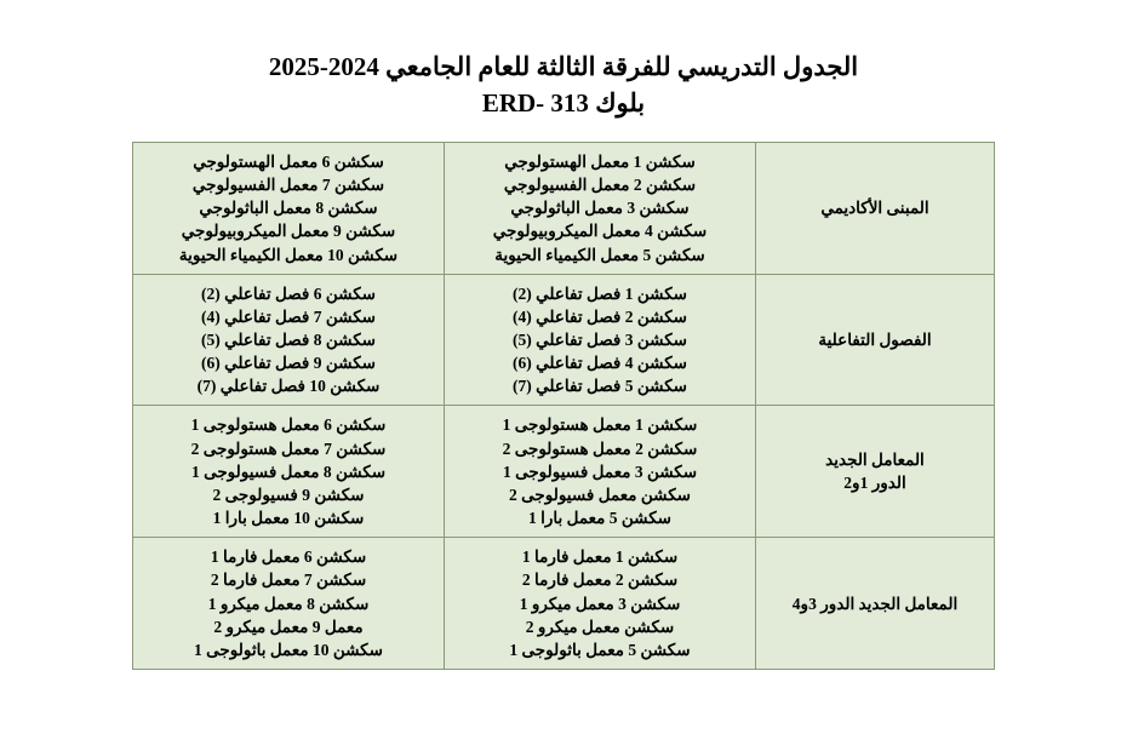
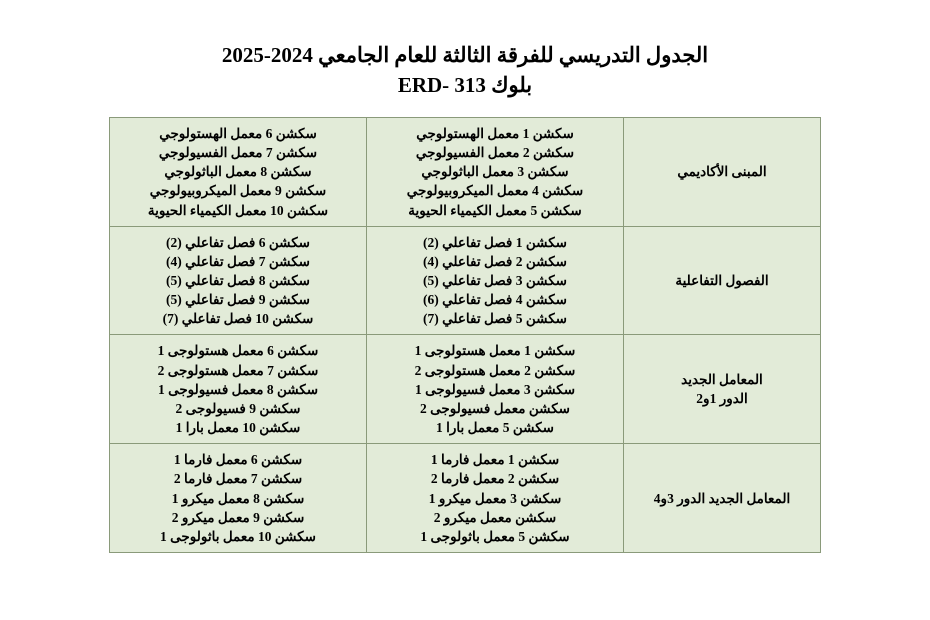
  الجدول التدريسي للفرقة الثالثة للعام الجامعي 2024-2025
  بلوك ERD- 313
  المبنى الأكاديمي	سكشن 1 معمل الهستولوجي سكشن 2 معمل الفسيولوجي سكشن 3 معمل الباثولوجي سكشن 4 معمل الميكروبيولوجي سكشن 5 معمل الكيمياء الحيوية	سكشن 6 معمل الهستولوجي سكشن 7 معمل الفسيولوجي سكشن 8 معمل الباثولوجي سكشن 9 معمل الميكروبيولوجي سكشن 10 معمل الكيمياء الحيوية
- الفصول التفاعلية	سكشن 1 فصل تفاعلي (2) سكشن 2 فصل تفاعلي (4) سكشن 3 فصل تفاعلي (5) سكشن 4 فصل تفاعلي (6) سكشن 5 فصل تفاعلي (7)	سكشن 6 فصل تفاعلي (2) سكشن 7 فصل تفاعلي (4) سكشن 8 فصل تفاعلي (5) سكشن 9 فصل تفاعلي (6) سكشن 10 فصل تفاعلي (7)
+ الفصول التفاعلية	سكشن 1 فصل تفاعلي (2) سكشن 2 فصل تفاعلي (4) سكشن 3 فصل تفاعلي (5) سكشن 4 فصل تفاعلي (6) سكشن 5 فصل تفاعلي (7)	سكشن 6 فصل تفاعلي (2) سكشن 7 فصل تفاعلي (4) سكشن 8 فصل تفاعلي (5) سكشن 9 فصل تفاعلي (5) سكشن 10 فصل تفاعلي (7)
  المعامل الجديد الدور 1و2	سكشن 1 معمل هستولوجى 1 سكشن 2 معمل هستولوجى 2 سكشن 3 معمل فسيولوجى 1 سكشن معمل فسيولوجى 2 سكشن 5 معمل بارا 1	سكشن 6 معمل هستولوجى 1 سكشن 7 معمل هستولوجى 2 سكشن 8 معمل فسيولوجى 1 سكشن 9 فسيولوجى 2 سكشن 10 معمل بارا 1
- المعامل الجديد الدور 3و4	سكشن 1 معمل فارما 1 سكشن 2 معمل فارما 2 سكشن 3 معمل ميكرو 1 سكشن معمل ميكرو 2 سكشن 5 معمل باثولوجى 1	سكشن 6 معمل فارما 1 سكشن 7 معمل فارما 2 سكشن 8 معمل ميكرو 1 معمل 9 معمل ميكرو 2 سكشن 10 معمل باثولوجى 1
+ المعامل الجديد الدور 3و4	سكشن 1 معمل فارما 1 سكشن 2 معمل فارما 2 سكشن 3 معمل ميكرو 1 سكشن معمل ميكرو 2 سكشن 5 معمل باثولوجى 1	سكشن 6 معمل فارما 1 سكشن 7 معمل فارما 2 سكشن 8 معمل ميكرو 1 سكشن 9 معمل ميكرو 2 سكشن 10 معمل باثولوجى 1
